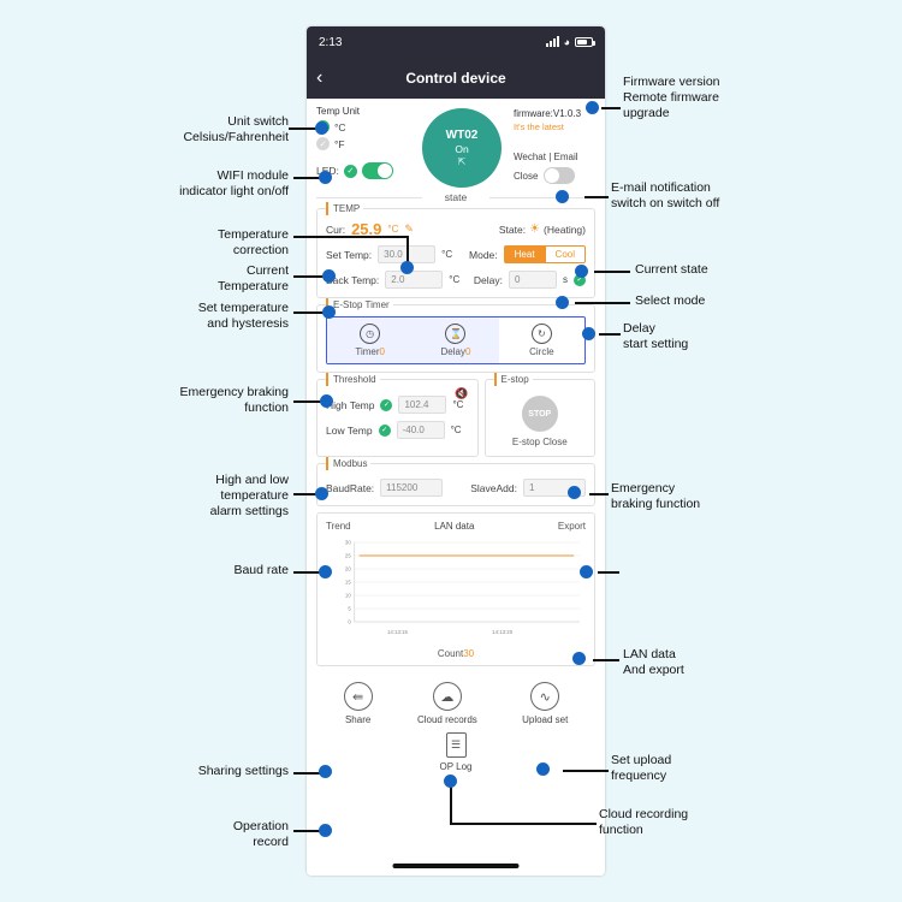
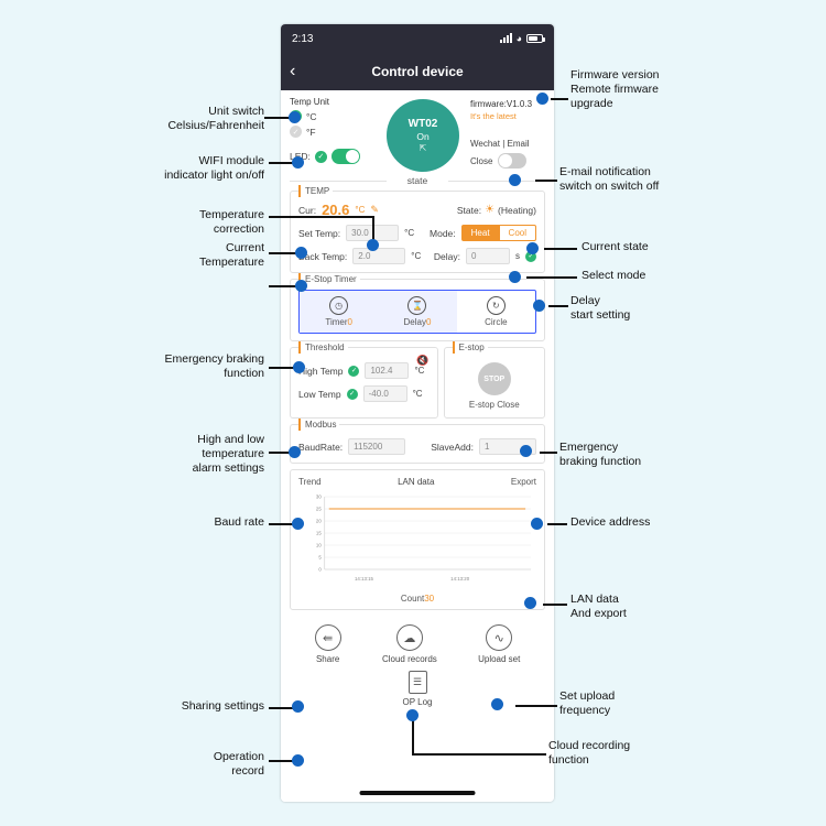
  2:13
  ◕
  ‹
  Control device
  Temp Unit
  °C
  °F
  LD:
  WT02
  On
  ⇱
  firmware:V1.0.3
  It's the latest
  Wechat | Email
  Close
  state
  TEMP
  Cur:
- 25.9
+ 20.6
  °C
  ✎
  State:
  ☀
  (Heating)
  Set Temp:
  30.0
  °C
  Mode:
  Heat
  Cool
  ack Temp:
  2.0
  °C
  Delay:
  0
  s
  E-Stop Timer
  ◷
  Timer0
  ⌛
  Delay0
  ↻
  Circle
  Threshold
  🔇
  igh Temp
  102.4
  °C
  Low Temp
  -40.0
  °C
  E-stop
  E-stop Close
  Modbus
  BaudRate:
  115200
  SlaveAdd:
  1
  Trend
  LAN data
  Export
  Count30
  ⇚
  Share
  ☁
  Cloud records
  ∿
  Upload set
  ☰
  OP Log
  Unit switch
  Celsius/Fahrenheit
  WIFI module
  indicator light on/off
  Temperature
  correction
  Current
  Temperature
- Set temperature
- and hysteresis
  Emergency braking
  function
  High and low
  temperature
  alarm settings
  Baud rate
  Sharing settings
  Operation
  record
  Firmware version
  Remote firmware
  upgrade
  E-mail notification
  switch on switch off
  Current state
  Select mode
  Delay
  start setting
  Emergency
  braking function
+ Device address
  LAN data
  And export
  Set upload
  frequency
  Cloud recording
  function
